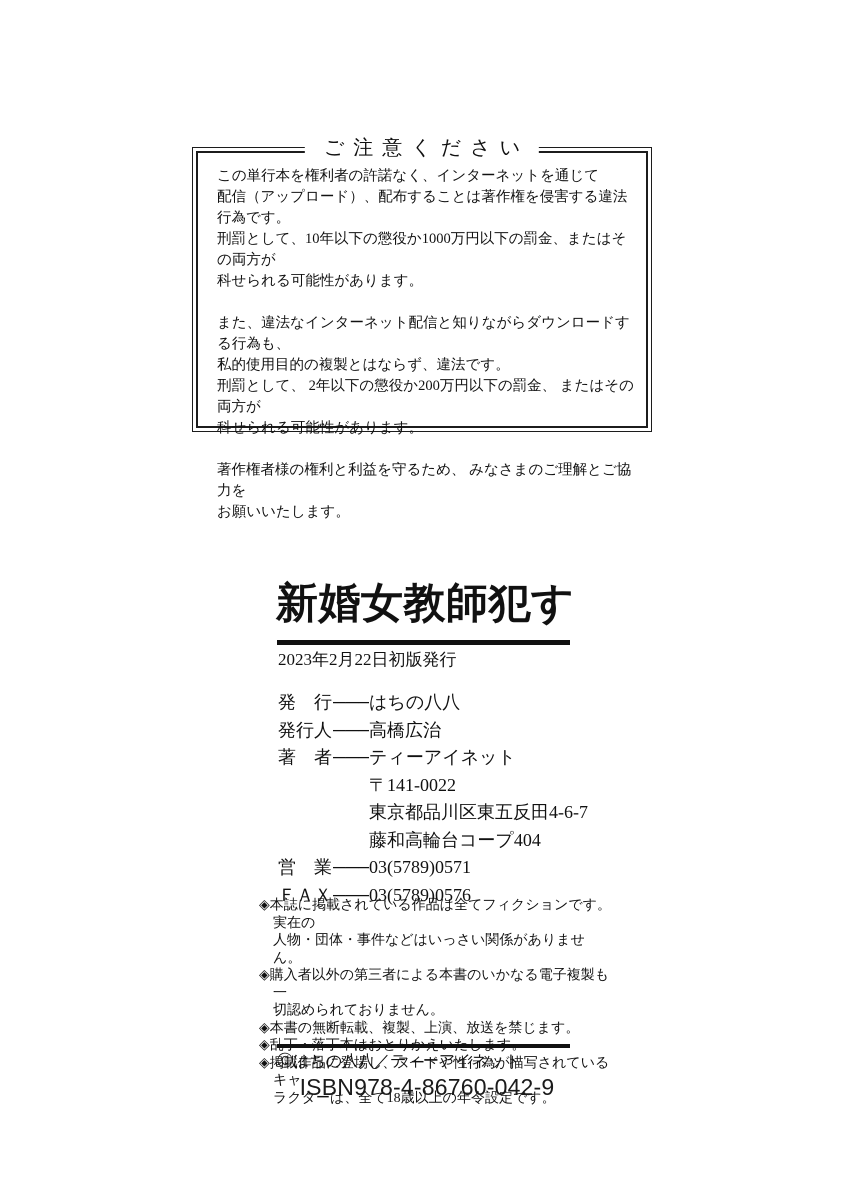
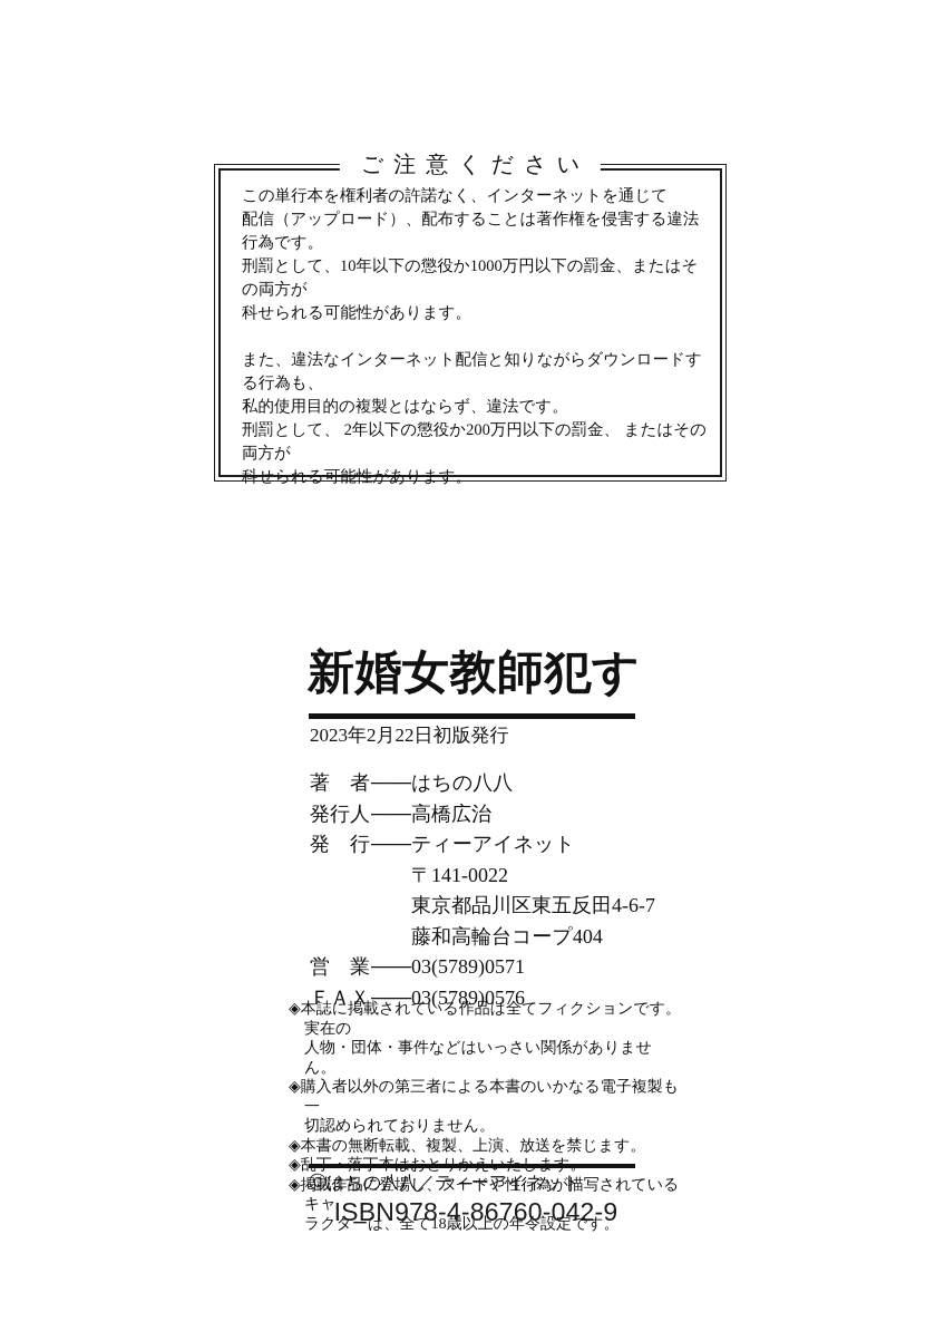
  ご注意ください
  この単行本を権利者の許諾なく、インターネットを通じて
  配信（アップロード）、配布することは著作権を侵害する違法行為です。
  刑罰として、10年以下の懲役か1000万円以下の罰金、またはその両方が
  科せられる可能性があります。
  また、違法なインターネット配信と知りながらダウンロードする行為も、
  私的使用目的の複製とはならず、違法です。
  刑罰として、 2年以下の懲役か200万円以下の罰金、 またはその両方が
  科せられる可能性があります。
- 著作権者様の権利と利益を守るため、 みなさまのご理解とご協力を
- お願いいたします。
  新婚女教師犯す
  2023年2月22日初版発行
- 発 行
+ 著 者
  ───
  はちの八八
  発行人
  ───
  高橋広治
- 著 者
+ 発 行
  ───
  ティーアイネット
  〒141-0022
  東京都品川区東五反田4-6-7
  藤和高輪台コープ404
  営 業
  ───
  03(5789)0571
  ＦＡＸ
  ───
  03(5789)0576
  ◈本誌に掲載されている作品は全てフィクションです。実在の
  人物・団体・事件などはいっさい関係がありません。
  ◈購入者以外の第三者による本書のいかなる電子複製も一
  切認められておりません。
  ◈本書の無断転載、複製、上演、放送を禁じます。
  ◈掲載作品に登場し、ヌードや性行為が描写されているキャ
  ラクターは、全て18歳以上の年令設定です。
  Ⓒはちの八八／ティーアイネット
  ISBN978-4-86760-042-9
